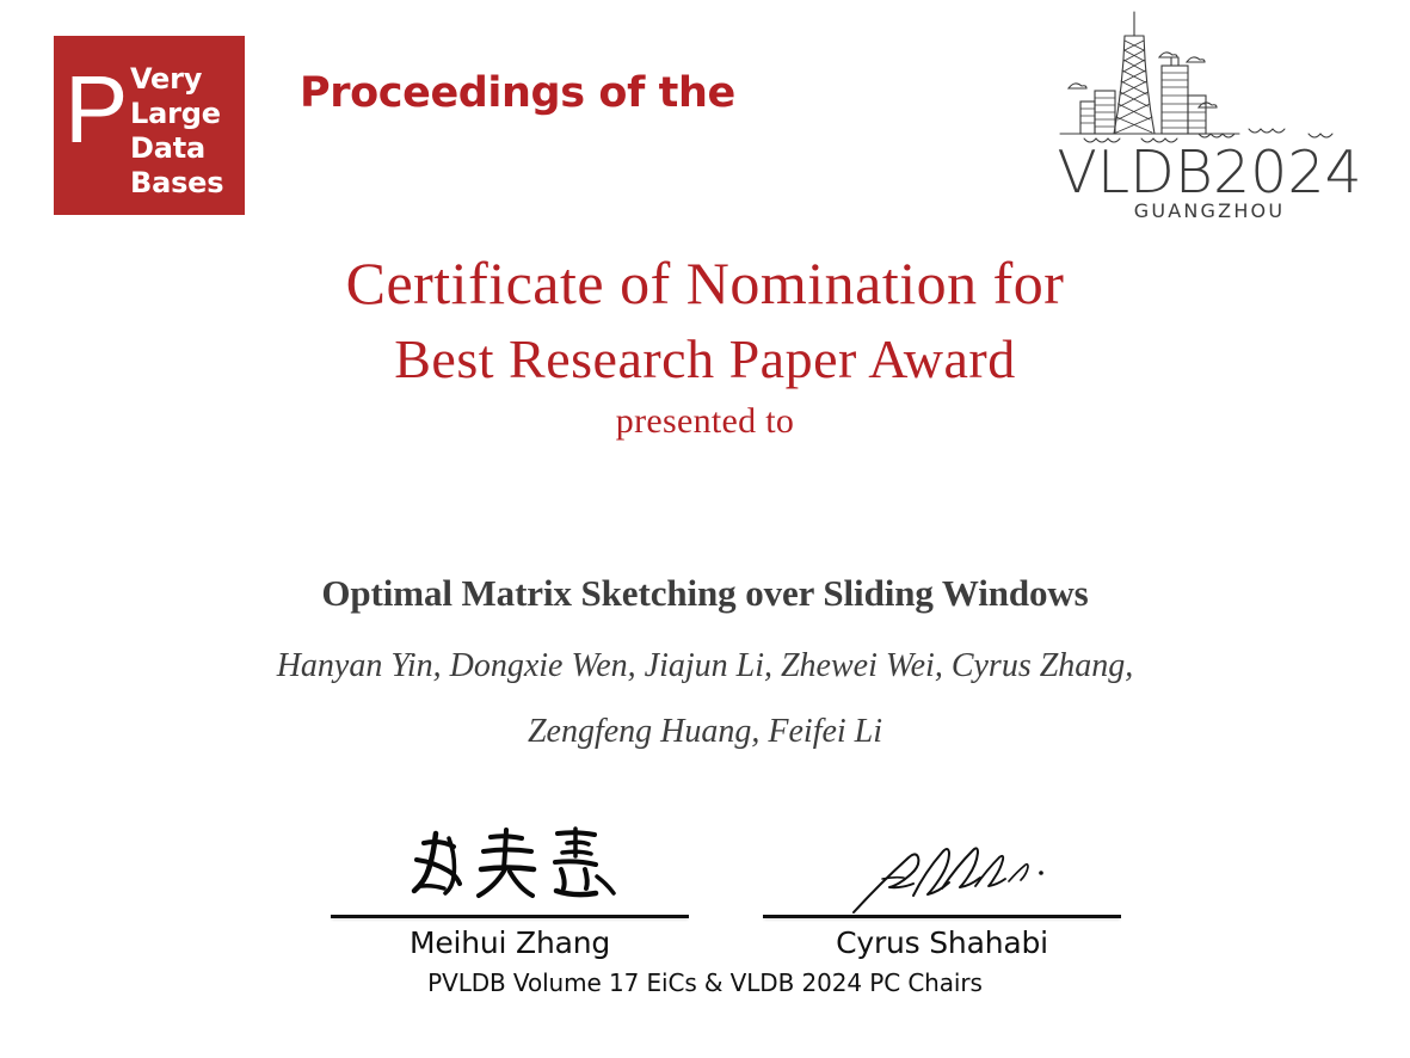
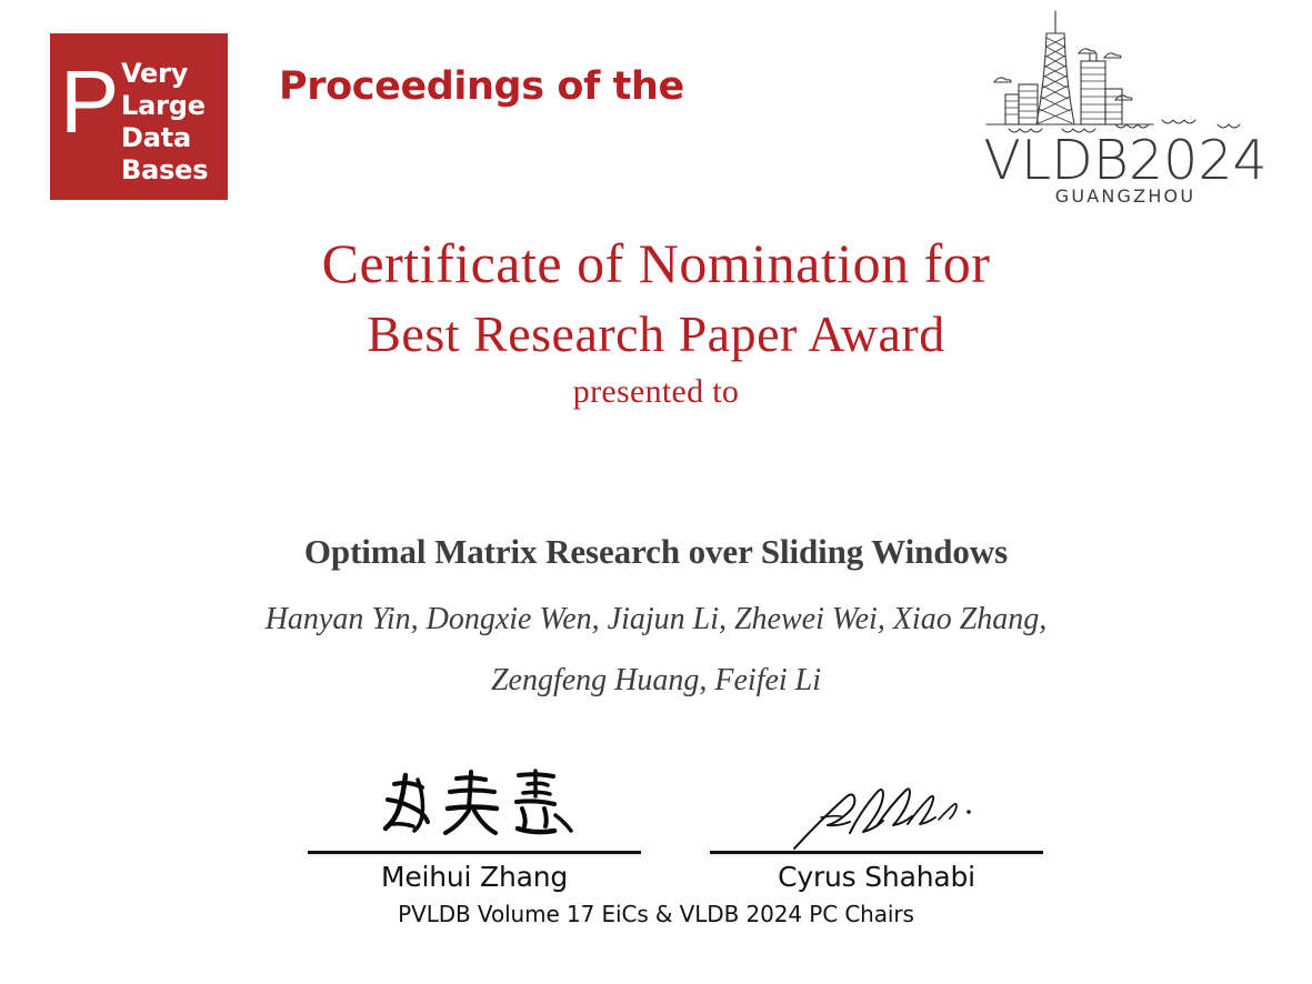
  P
  Very
  Large
  Data
  Bases
  Proceedings of the
  VLDB2024
  GUANGZHOU
  Certificate of Nomination for
  Best Research Paper Award
  presented to
- Optimal Matrix Sketching over Sliding Windows
+ Optimal Matrix Research over Sliding Windows
- Hanyan Yin, Dongxie Wen, Jiajun Li, Zhewei Wei, Cyrus Zhang,
+ Hanyan Yin, Dongxie Wen, Jiajun Li, Zhewei Wei, Xiao Zhang,
  Zengfeng Huang, Feifei Li
  Meihui Zhang
  Cyrus Shahabi
  PVLDB Volume 17 EiCs & VLDB 2024 PC Chairs
